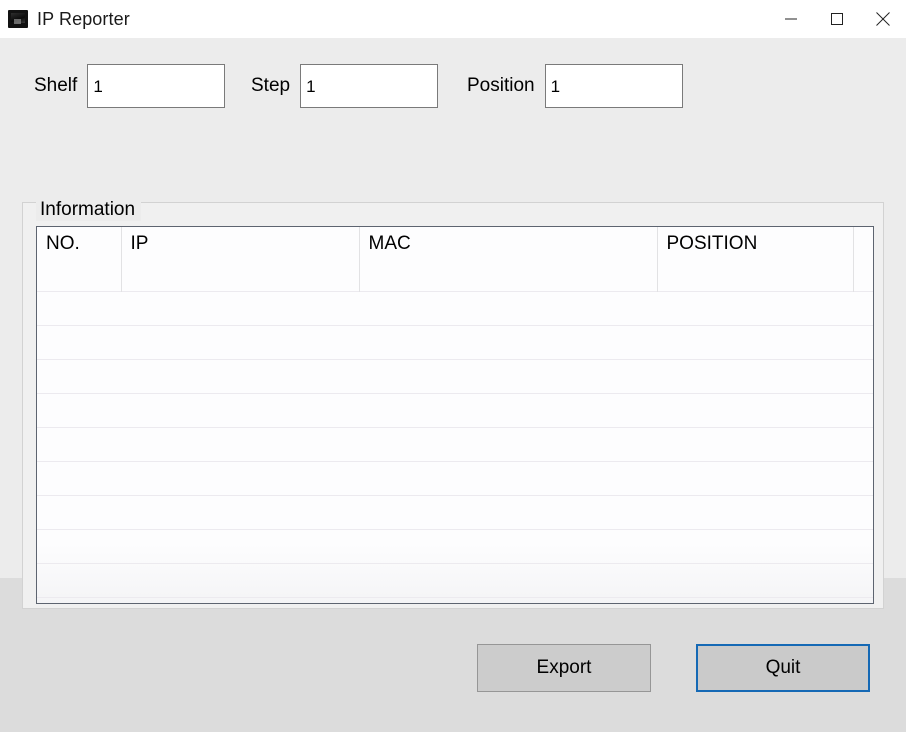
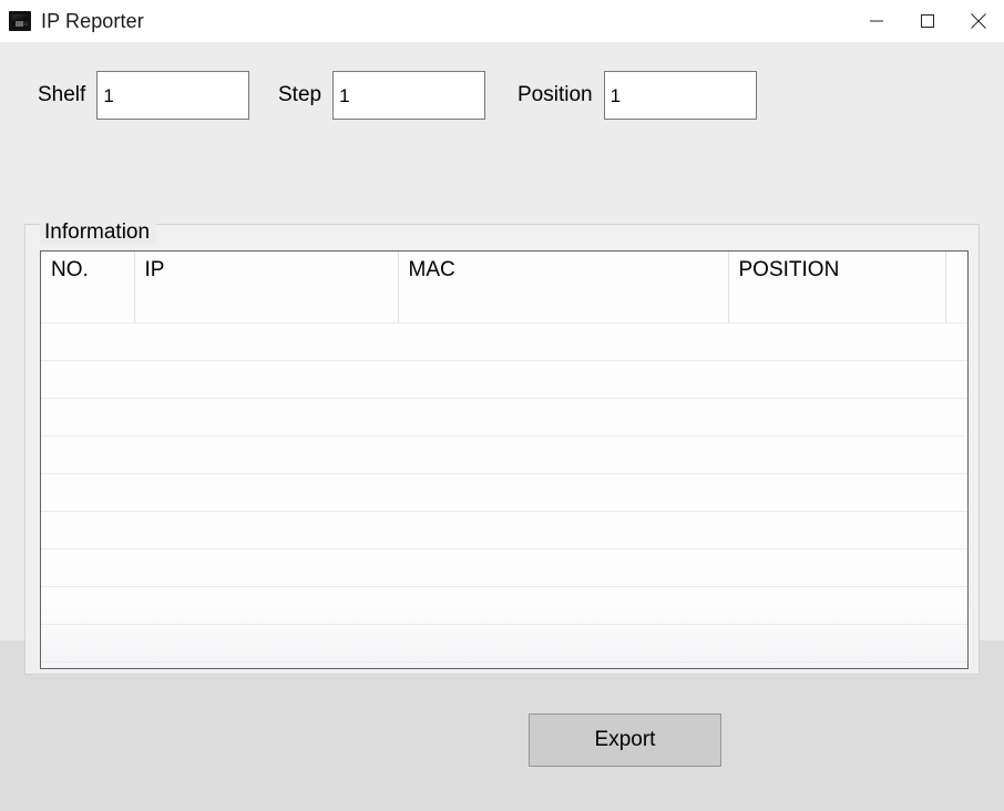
  IP Reporter
  Shelf
  1
  Step
  1
  Position
  1
  Information
  NO.	IP	MAC	POSITION
  Export
- Quit
